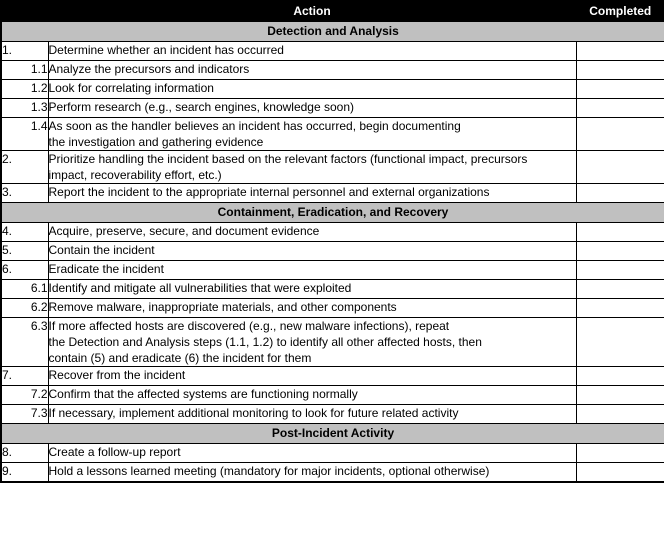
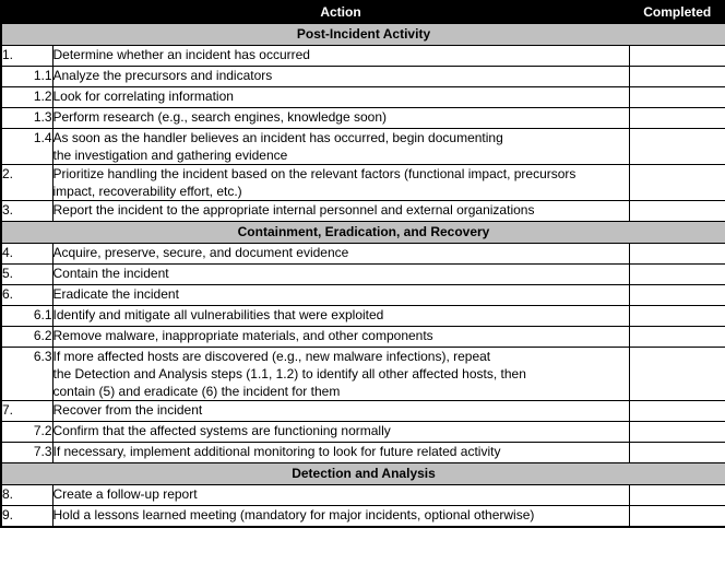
  	Action	Completed
- Detection and Analysis
+ Post-Incident Activity
  1.	Determine whether an incident has occurred
  1.1	Analyze the precursors and indicators
  1.2	Look for correlating information
  1.3	Perform research (e.g., search engines, knowledge soon)
  1.4	As soon as the handler believes an incident has occurred, begin documentingthe investigation and gathering evidence
  2.	Prioritize handling the incident based on the relevant factors (functional impact, precursorsimpact, recoverability effort, etc.)
  3.	Report the incident to the appropriate internal personnel and external organizations
  Containment, Eradication, and Recovery
  4.	Acquire, preserve, secure, and document evidence
  5.	Contain the incident
  6.	Eradicate the incident
  6.1	Identify and mitigate all vulnerabilities that were exploited
  6.2	Remove malware, inappropriate materials, and other components
  6.3	If more affected hosts are discovered (e.g., new malware infections), repeatthe Detection and Analysis steps (1.1, 1.2) to identify all other affected hosts, thencontain (5) and eradicate (6) the incident for them
  7.	Recover from the incident
  7.2	Confirm that the affected systems are functioning normally
  7.3	If necessary, implement additional monitoring to look for future related activity
- Post-Incident Activity
+ Detection and Analysis
  8.	Create a follow-up report
  9.	Hold a lessons learned meeting (mandatory for major incidents, optional otherwise)
